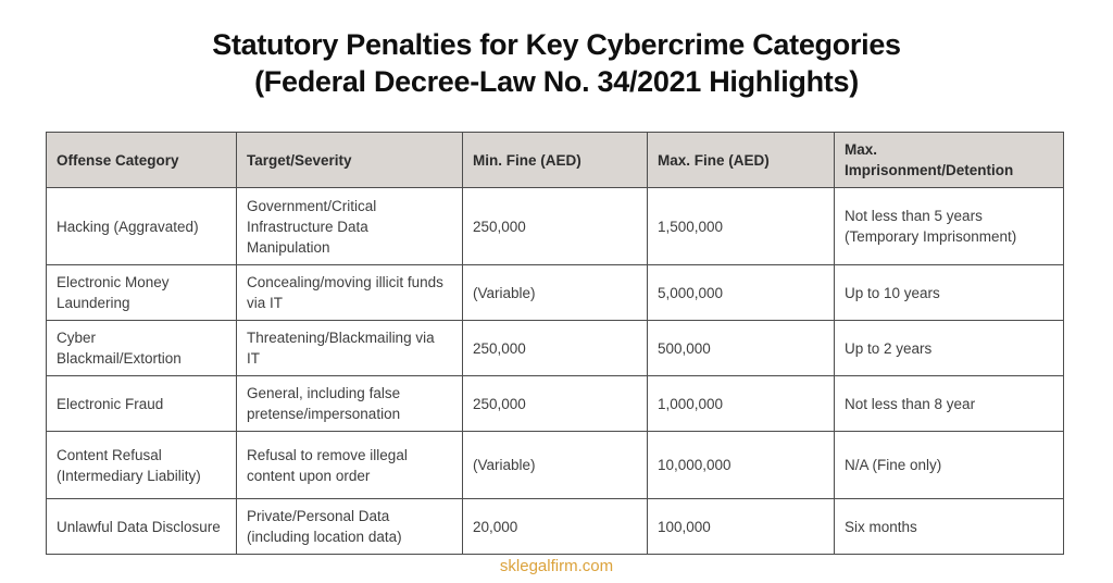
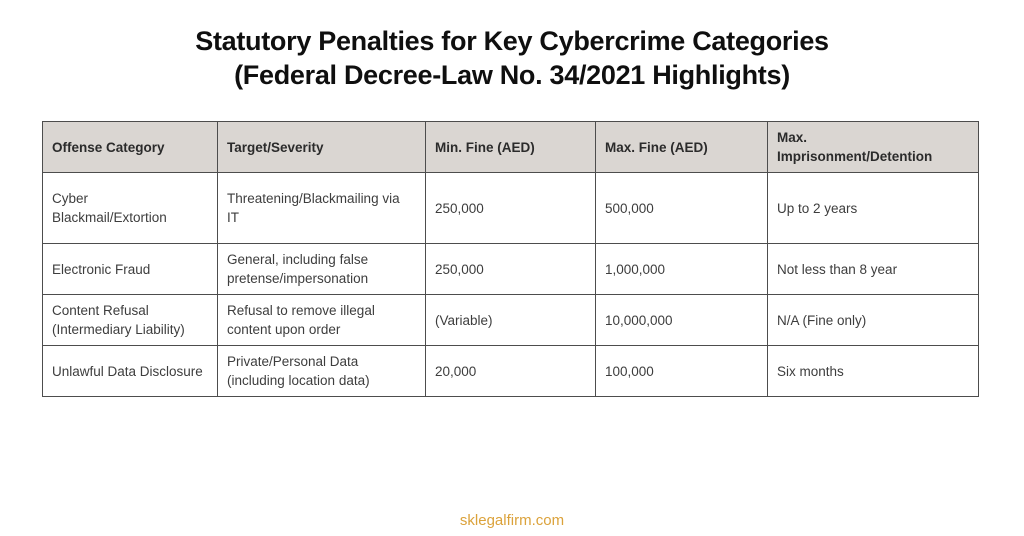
  Statutory Penalties for Key Cybercrime Categories
  (Federal Decree-Law No. 34/2021 Highlights)
  Offense Category	Target/Severity	Min. Fine (AED)	Max. Fine (AED)	Max. Imprisonment/Detention
- Hacking (Aggravated)	Government/Critical Infrastructure Data Manipulation	250,000	1,500,000	Not less than 5 years (Temporary Imprisonment)
- Electronic Money Laundering	Concealing/moving illicit funds via IT	(Variable)	5,000,000	Up to 10 years
  Cyber Blackmail/Extortion	Threatening/Blackmailing via IT	250,000	500,000	Up to 2 years
  Electronic Fraud	General, including false pretense/impersonation	250,000	1,000,000	Not less than 8 year
  Content Refusal (Intermediary Liability)	Refusal to remove illegal content upon order	(Variable)	10,000,000	N/A (Fine only)
  Unlawful Data Disclosure	Private/Personal Data (including location data)	20,000	100,000	Six months
  sklegalfirm.com
